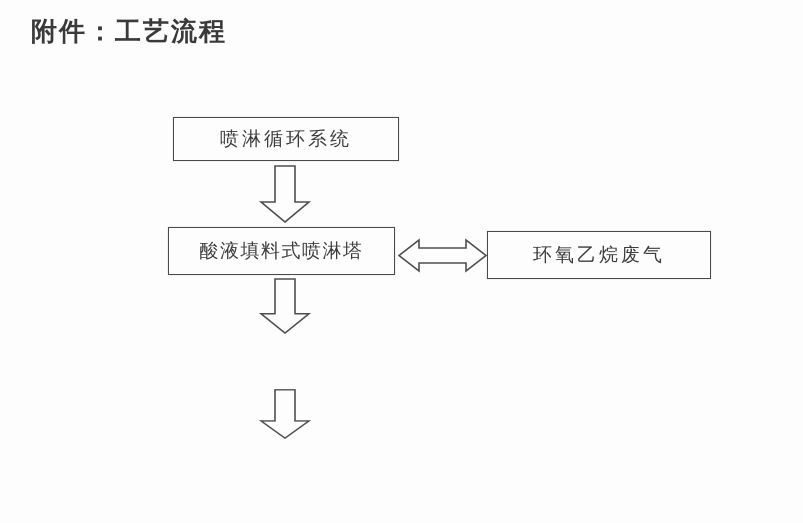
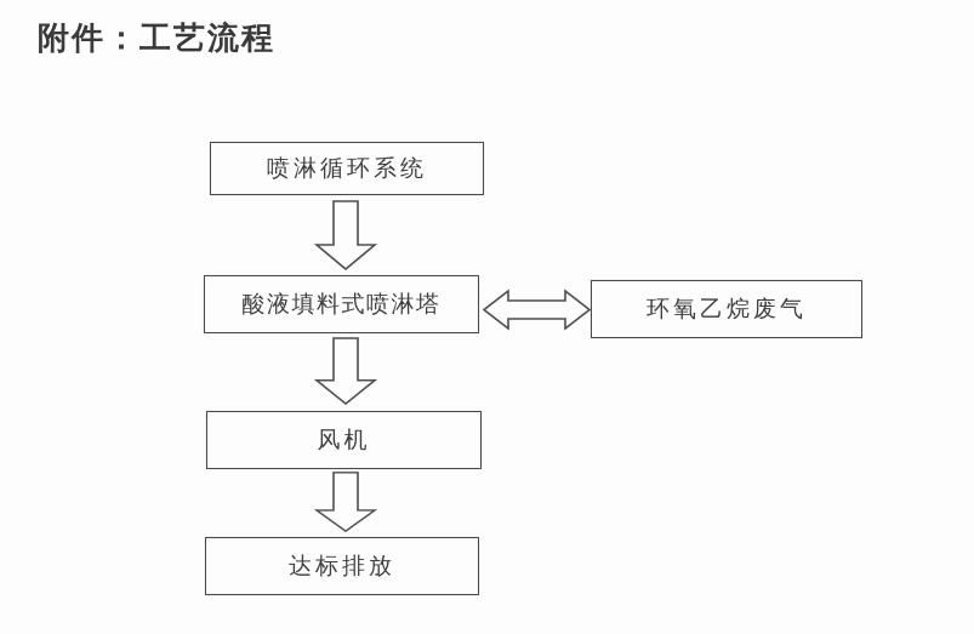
  附件：工艺流程
  喷淋循环系统
  酸液填料式喷淋塔
  环氧乙烷废气
+ 风机
+ 达标排放
